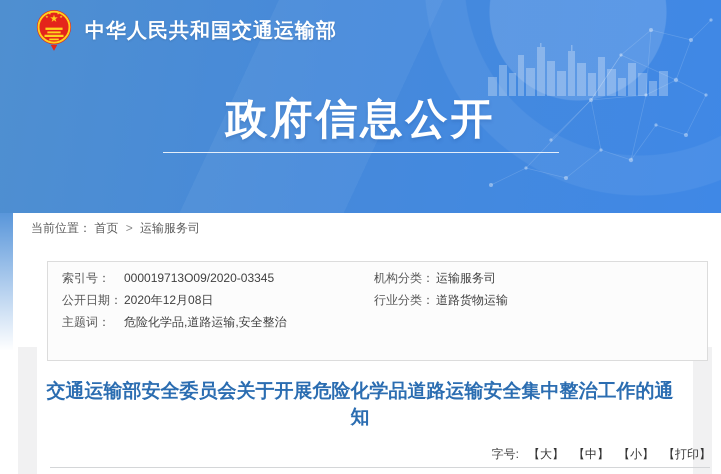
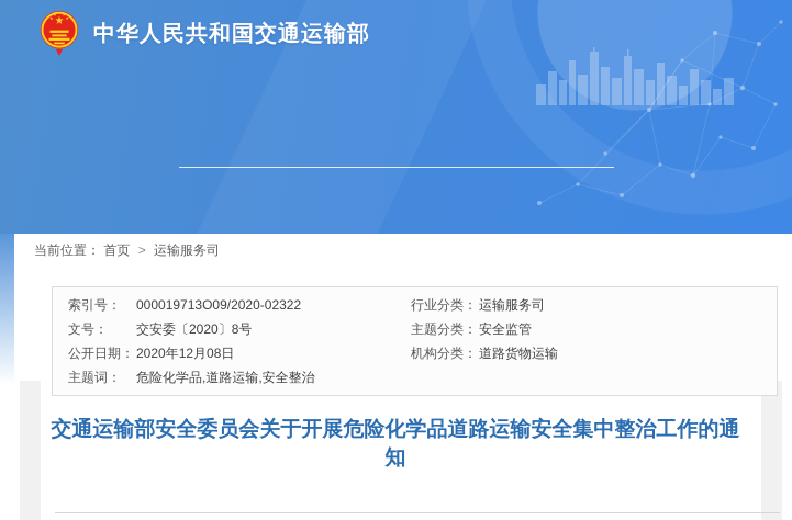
  中华人民共和国交通运输部
- 政府信息公开
  当前位置： 首页 > 运输服务司
  索引号：
- 000019713O09/2020-03345
+ 000019713O09/2020-02322
- 机构分类：
+ 行业分类：
  运输服务司
+ 文号：
+ 交安委〔2020〕8号
+ 主题分类：
+ 安全监管
  公开日期：
  2020年12月08日
- 行业分类：
+ 机构分类：
  道路货物运输
  主题词：
  危险化学品,道路运输,安全整治
  交通运输部安全委员会关于开展危险化学品道路运输安全集中整治工作的通知
- 字号:
- 【大】
- 【中】
- 【小】
- 【打印】
